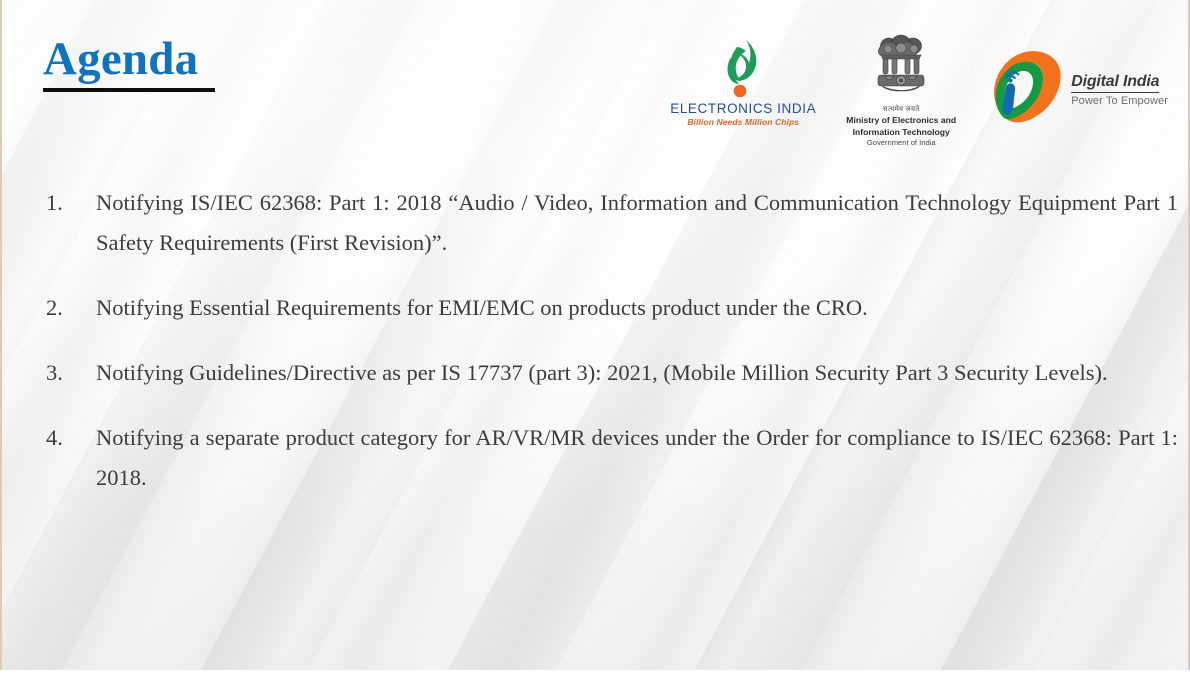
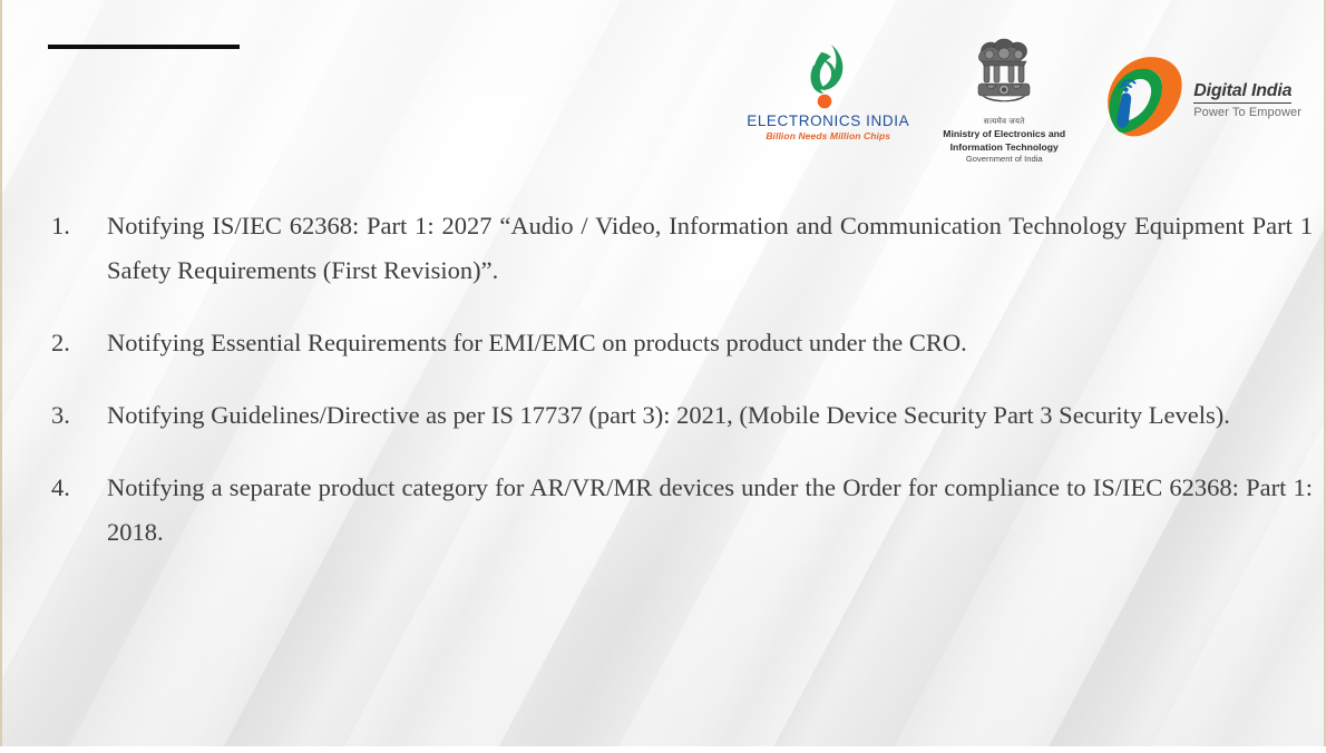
- Agenda
  ELECTRONICS INDIA
  Billion Needs Million Chips
  सत्यमेव जयते
  Ministry of Electronics and
  Information Technology
  Government of India
  Digital India
  Power To Empower
  1.
- Notifying IS/IEC 62368: Part 1: 2018 “Audio / Video, Information and Communication Technology Equipment Part 1 Safety Requirements (First Revision)”.
+ Notifying IS/IEC 62368: Part 1: 2027 “Audio / Video, Information and Communication Technology Equipment Part 1 Safety Requirements (First Revision)”.
  2.
  Notifying Essential Requirements for EMI/EMC on products product under the CRO.
  3.
- Notifying Guidelines/Directive as per IS 17737 (part 3): 2021, (Mobile Million Security Part 3 Security Levels).
+ Notifying Guidelines/Directive as per IS 17737 (part 3): 2021, (Mobile Device Security Part 3 Security Levels).
  4.
  Notifying a separate product category for AR/VR/MR devices under the Order for compliance to IS/IEC 62368: Part 1: 2018.
